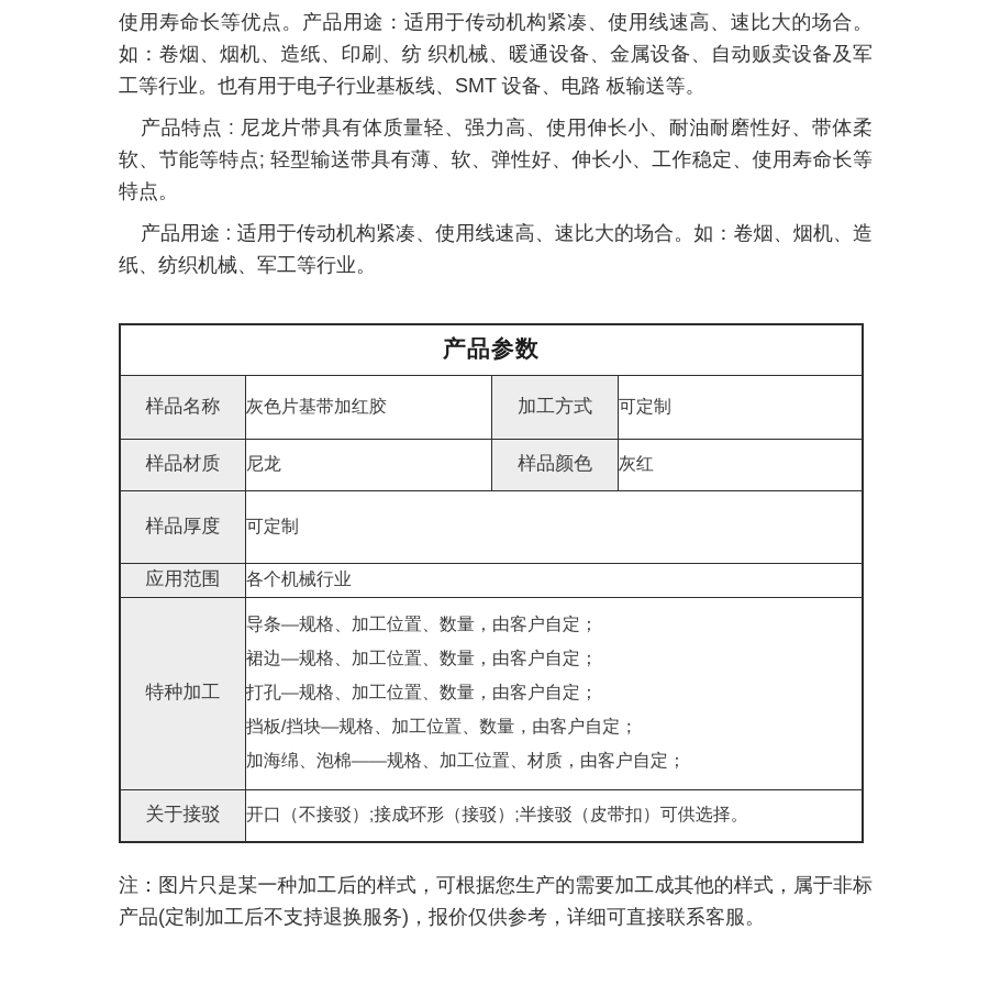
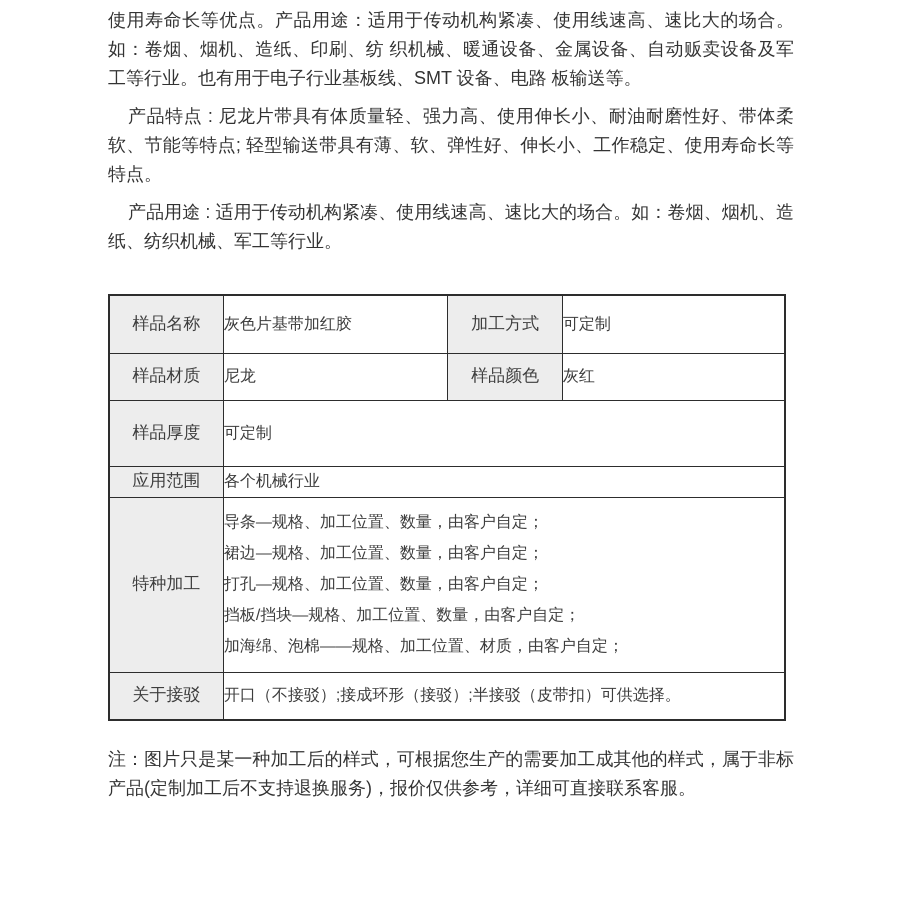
  使用寿命长等优点。产品用途：适用于传动机构紧凑、使用线速高、速比大的场合。如：卷烟、烟机、造纸、印刷、纺 织机械、暖通设备、金属设备、自动贩卖设备及军工等行业。也有用于电子行业基板线、SMT 设备、电路 板输送等。
  产品特点 : 尼龙片带具有体质量轻、强力高、使用伸长小、耐油耐磨性好、带体柔软、节能等特点; 轻型输送带具有薄、软、弹性好、伸长小、工作稳定、使用寿命长等特点。
  产品用途 : 适用于传动机构紧凑、使用线速高、速比大的场合。如：卷烟、烟机、造纸、纺织机械、军工等行业。
- 产品参数
  样品名称	灰色片基带加红胶	加工方式	可定制
  样品材质	尼龙	样品颜色	灰红
  样品厚度	可定制
  应用范围	各个机械行业
  特种加工	导条—规格、加工位置、数量，由客户自定； 裙边—规格、加工位置、数量，由客户自定； 打孔—规格、加工位置、数量，由客户自定； 挡板/挡块—规格、加工位置、数量，由客户自定； 加海绵、泡棉——规格、加工位置、材质，由客户自定；
  关于接驳	开口（不接驳）;接成环形（接驳）;半接驳（皮带扣）可供选择。
  注：图片只是某一种加工后的样式，可根据您生产的需要加工成其他的样式，属于非标产品(定制加工后不支持退换服务)，报价仅供参考，详细可直接联系客服。
